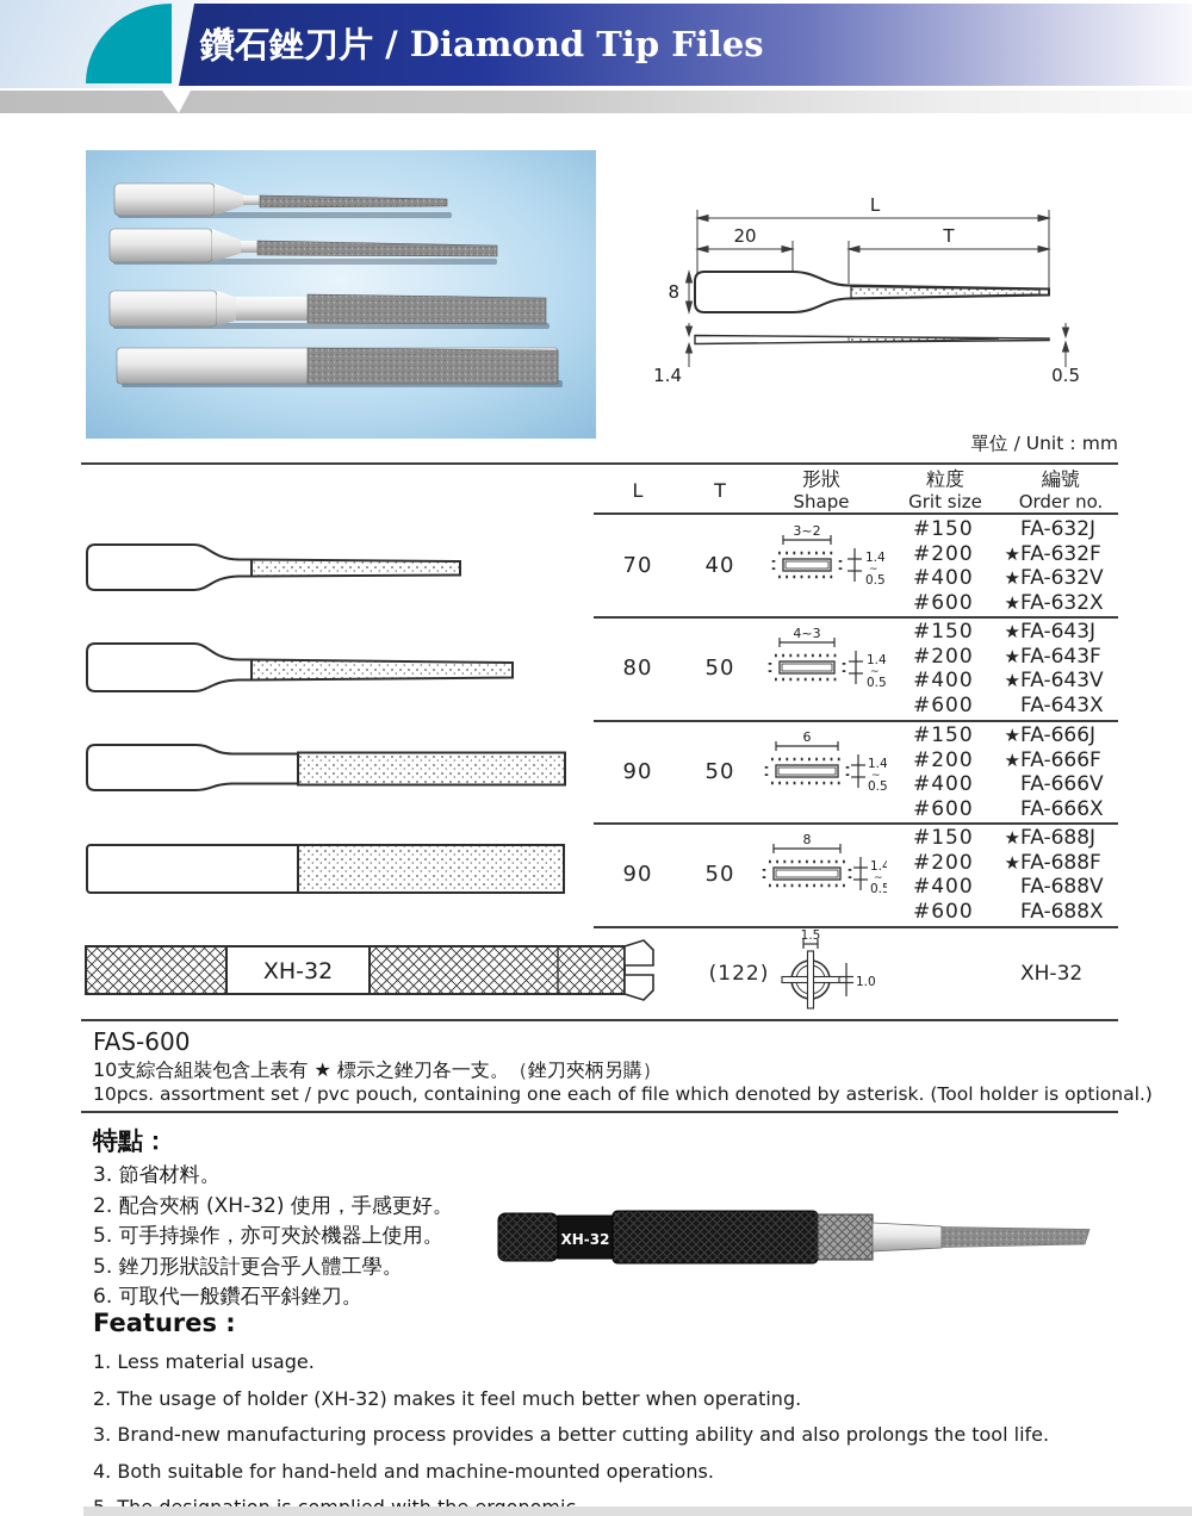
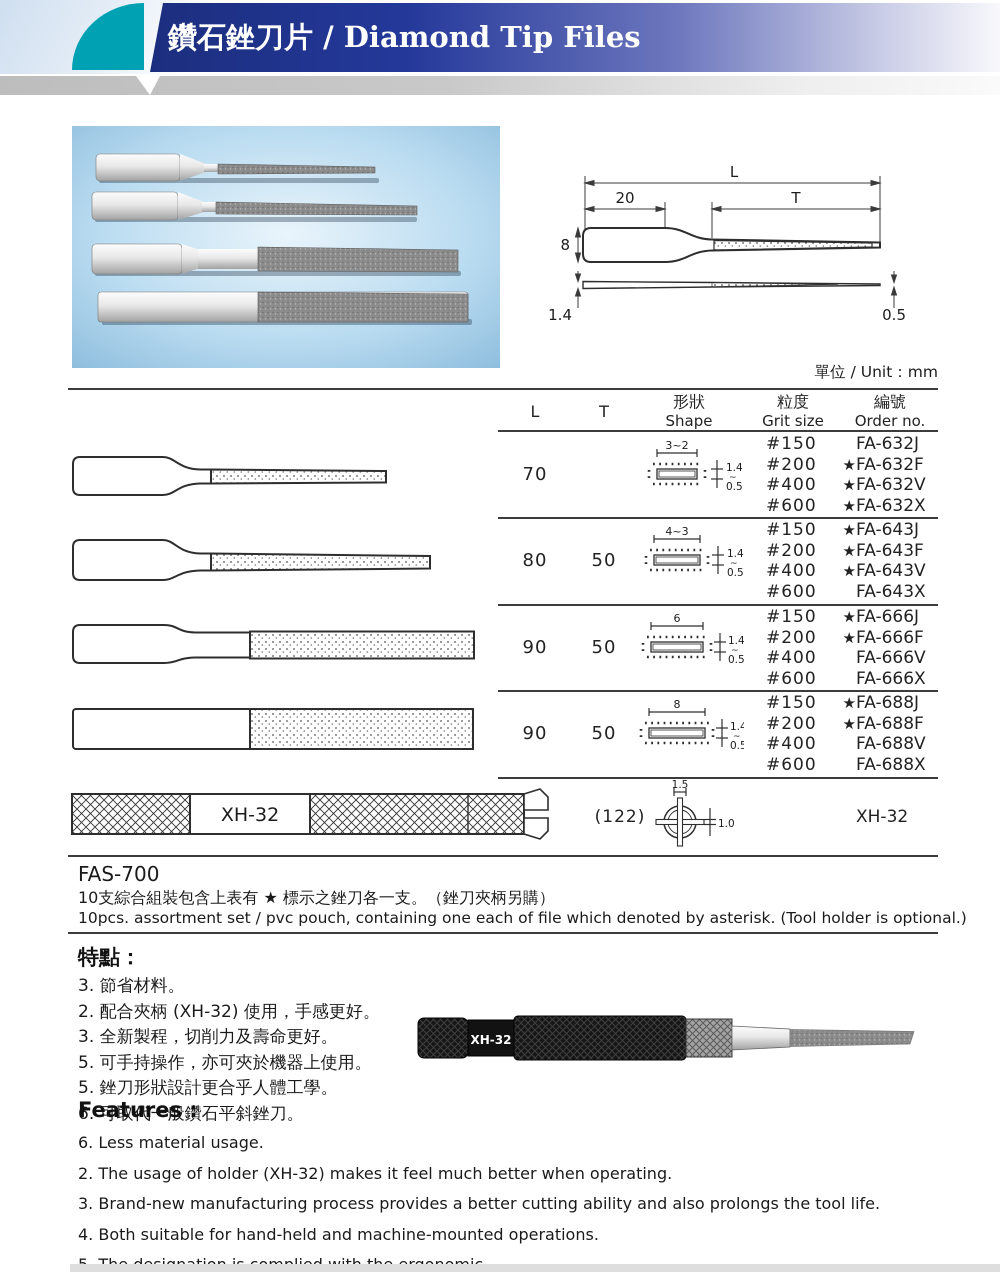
  鑽石銼刀片 / Diamond Tip Files
  L
  20
  T
  8
  1.4
  0.5
  單位 / Unit：mm
  L
  T
  形狀
  Shape
  粒度
  Grit size
  編號
  Order no.
  70
- 40
  3~2
  1.4
  ~
  0.5
  #150
  #200
  #400
  #600
  FA-632J
  ★
  FA-632F
  ★
  FA-632V
  ★
  FA-632X
  80
  50
  4~3
  1.4
  ~
  0.5
  #150
  #200
  #400
  #600
  ★
  FA-643J
  ★
  FA-643F
  ★
  FA-643V
  FA-643X
  90
  50
  6
  1.4
  ~
  0.5
  #150
  #200
  #400
  #600
  ★
  FA-666J
  ★
  FA-666F
  FA-666V
  FA-666X
  90
  50
  8
  1.4
  ~
  0.5
  #150
  #200
  #400
  #600
  ★
  FA-688J
  ★
  FA-688F
  FA-688V
  FA-688X
  XH-32
  (122)
  1.5
  1.0
  XH-32
- FAS-600
+ FAS-700
  10支綜合組裝包含上表有 ★ 標示之銼刀各一支。（銼刀夾柄另購）
  10pcs. assortment set / pvc pouch, containing one each of file which denoted by asterisk. (Tool holder is optional.)
  特點：
  3. 節省材料。
  2. 配合夾柄 (XH-32) 使用，手感更好。
+ 3. 全新製程，切削力及壽命更好。
  5. 可手持操作，亦可夾於機器上使用。
  5. 銼刀形狀設計更合乎人體工學。
  6. 可取代一般鑽石平斜銼刀。
  XH-32
  Features :
- 1. Less material usage.
+ 6. Less material usage.
  2. The usage of holder (XH-32) makes it feel much better when operating.
  3. Brand-new manufacturing process provides a better cutting ability and also prolongs the tool life.
  4. Both suitable for hand-held and machine-mounted operations.
